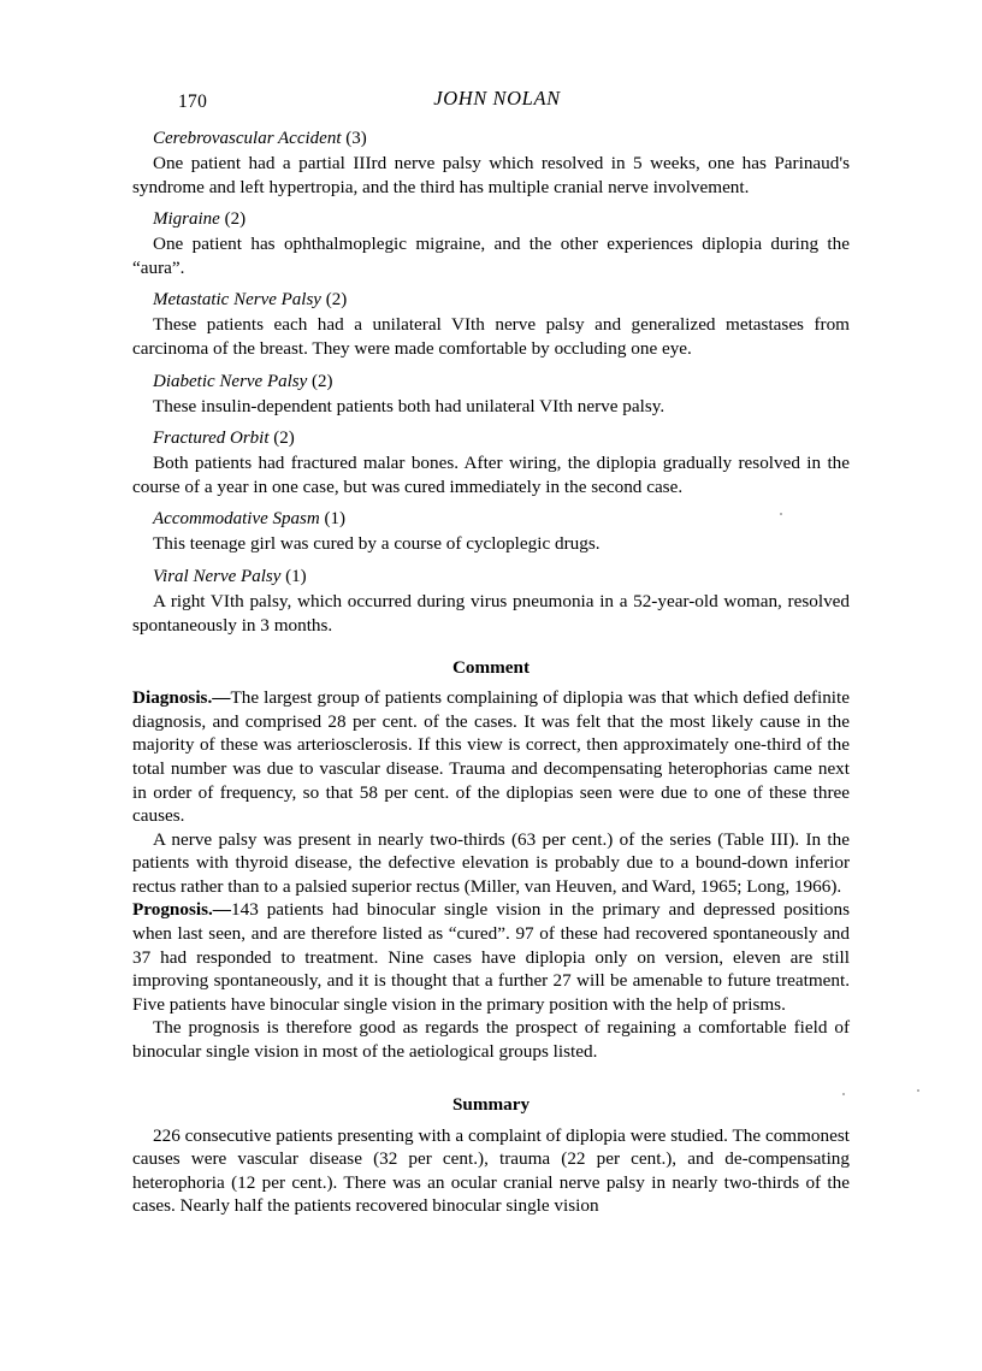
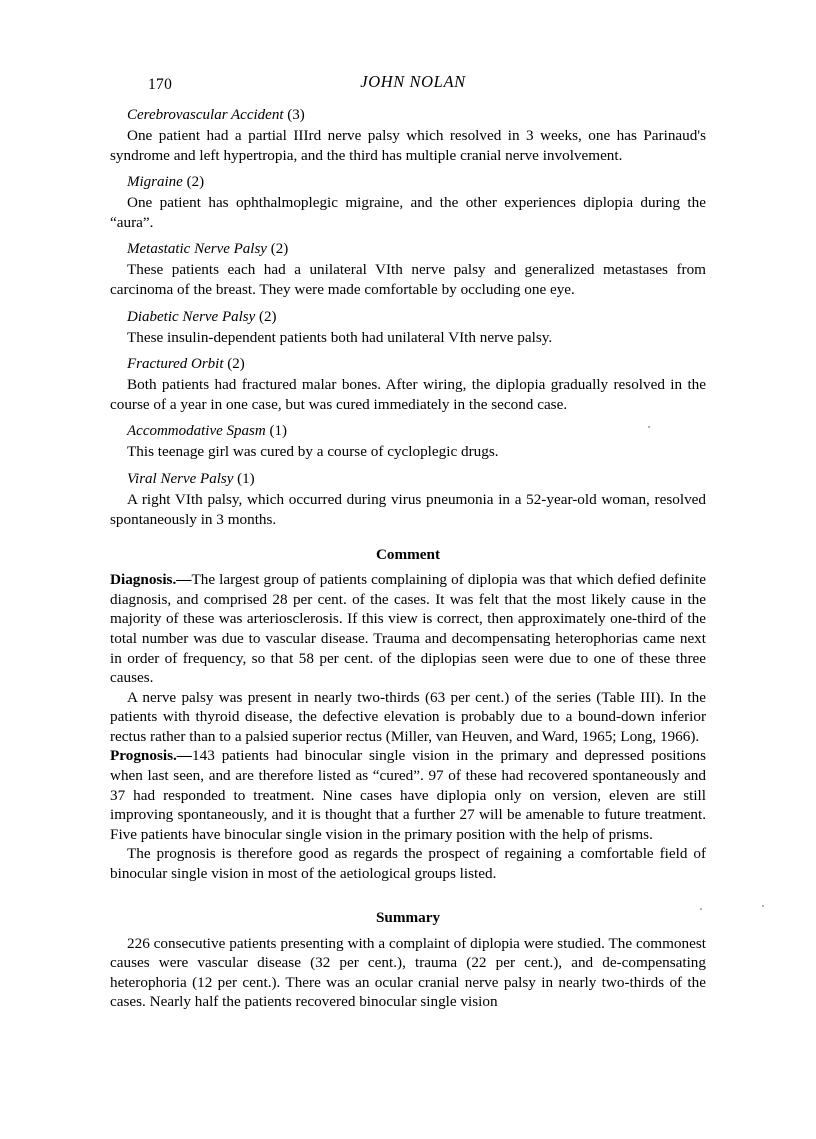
  170
  JOHN NOLAN
  Cerebrovascular Accident (3)
- One patient had a partial IIIrd nerve palsy which resolved in 5 weeks, one has Parinaud's syndrome and left hypertropia, and the third has multiple cranial nerve involvement.
+ One patient had a partial IIIrd nerve palsy which resolved in 3 weeks, one has Parinaud's syndrome and left hypertropia, and the third has multiple cranial nerve involvement.
  Migraine (2)
  One patient has ophthalmoplegic migraine, and the other experiences diplopia during the “aura”.
  Metastatic Nerve Palsy (2)
  These patients each had a unilateral VIth nerve palsy and generalized metastases from carcinoma of the breast. They were made comfortable by occluding one eye.
  Diabetic Nerve Palsy (2)
  These insulin-dependent patients both had unilateral VIth nerve palsy.
  Fractured Orbit (2)
  Both patients had fractured malar bones. After wiring, the diplopia gradually resolved in the course of a year in one case, but was cured immediately in the second case.
  Accommodative Spasm (1)
  This teenage girl was cured by a course of cycloplegic drugs.
  Viral Nerve Palsy (1)
  A right VIth palsy, which occurred during virus pneumonia in a 52-year-old woman, resolved spontaneously in 3 months.
  Comment
  Diagnosis.—The largest group of patients complaining of diplopia was that which defied definite diagnosis, and comprised 28 per cent. of the cases. It was felt that the most likely cause in the majority of these was arteriosclerosis. If this view is correct, then approximately one-third of the total number was due to vascular disease. Trauma and decompensating heterophorias came next in order of frequency, so that 58 per cent. of the diplopias seen were due to one of these three causes.
  A nerve palsy was present in nearly two-thirds (63 per cent.) of the series (Table III). In the patients with thyroid disease, the defective elevation is probably due to a bound-down inferior rectus rather than to a palsied superior rectus (Miller, van Heuven, and Ward, 1965; Long, 1966).
  Prognosis.—143 patients had binocular single vision in the primary and depressed positions when last seen, and are therefore listed as “cured”. 97 of these had recovered spontaneously and 37 had responded to treatment. Nine cases have diplopia only on version, eleven are still improving spontaneously, and it is thought that a further 27 will be amenable to future treatment. Five patients have binocular single vision in the primary position with the help of prisms.
  The prognosis is therefore good as regards the prospect of regaining a comfortable field of binocular single vision in most of the aetiological groups listed.
  Summary
  226 consecutive patients presenting with a complaint of diplopia were studied. The commonest causes were vascular disease (32 per cent.), trauma (22 per cent.), and de-compensating heterophoria (12 per cent.). There was an ocular cranial nerve palsy in nearly two-thirds of the cases. Nearly half the patients recovered binocular single vision
